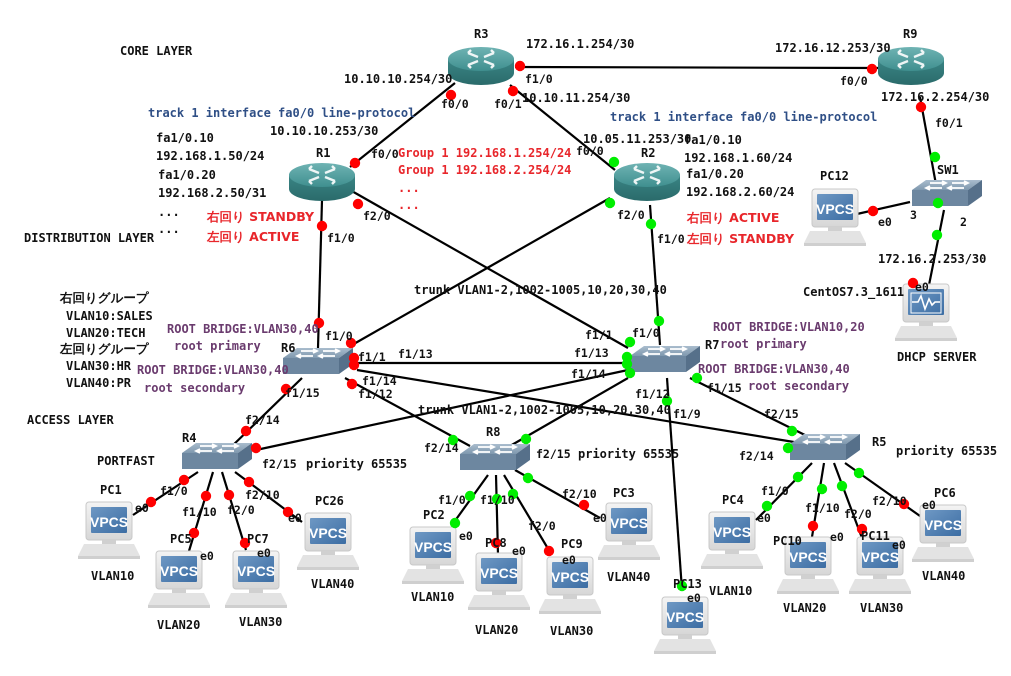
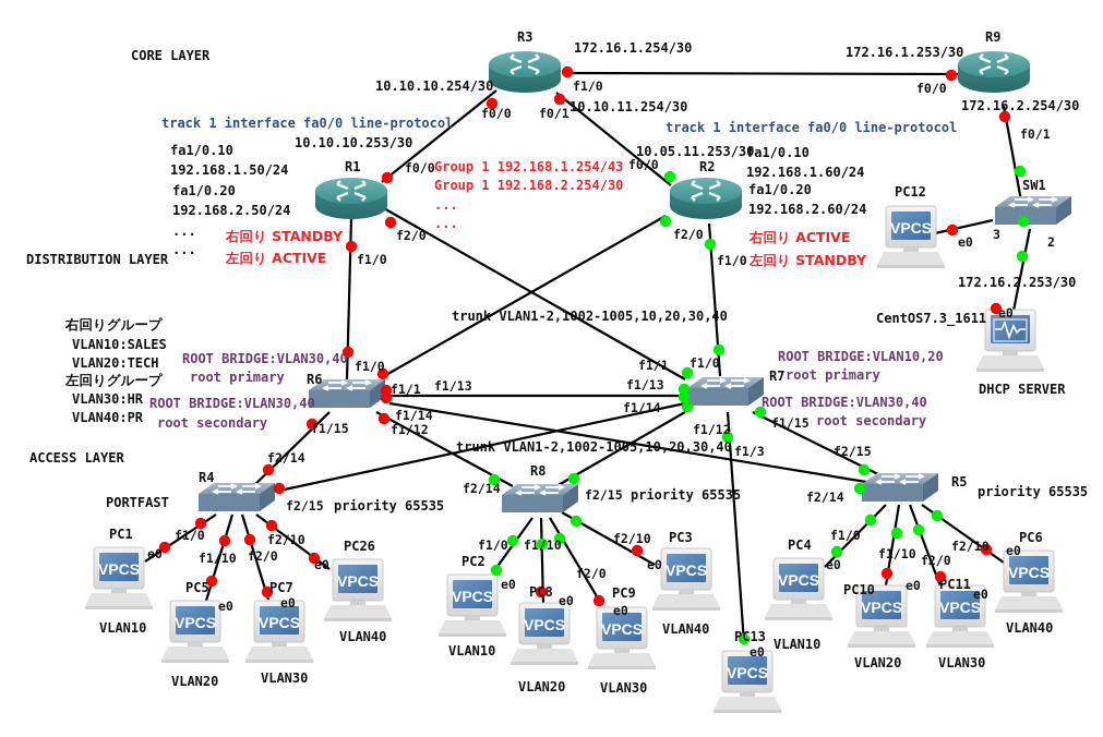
  VPCS
  VPCS
  VPCS
  VPCS
  VPCS
  VPCS
  VPCS
  VPCS
  VPCS
  VPCS
  VPCS
  VPCS
  VPCS
  VPCS
  CORE LAYER
  DISTRIBUTION LAYER
  ACCESS LAYER
  R3
  R9
  R1
  R2
  SW1
  R6
  R7
  R4
  R8
  R5
  PC1
  PC5
  PC7
  PC26
  PC2
  PC8
  PC9
  PC3
  PC13
  PC4
  PC10
  PC11
  PC6
  PC12
  CentOS7.3_1611
  DHCP SERVER
  VLAN10
  VLAN20
  VLAN30
  VLAN40
  VLAN10
  VLAN20
  VLAN30
  VLAN40
  VLAN10
  VLAN20
  VLAN30
  VLAN40
  10.10.10.254/30
  172.16.1.254/30
  10.10.11.254/30
- 172.16.12.253/30
+ 172.16.1.253/30
  172.16.2.254/30
  10.10.10.253/30
  10.05.11.253/30
  track 1 interface fa0/0 line-protocol
  track 1 interface fa0/0 line-protocol
  fa1/0.10
  192.168.1.50/24
  fa1/0.20
- 192.168.2.50/31
+ 192.168.2.50/24
  ...
  ...
  fa1/0.10
  192.168.1.60/24
  fa1/0.20
  192.168.2.60/24
- Group 1 192.168.1.254/24
+ Group 1 192.168.1.254/43
- Group 1 192.168.2.254/24
+ Group 1 192.168.2.254/30
  ...
  ...
  右回り STANDBY
  左回り ACTIVE
  右回り ACTIVE
  左回り STANDBY
  右回りグループ
  VLAN10:SALES
  VLAN20:TECH
  左回りグループ
  VLAN30:HR
  VLAN40:PR
  ROOT BRIDGE:VLAN30,40
  root primary
  ROOT BRIDGE:VLAN30,40
  root secondary
  ROOT BRIDGE:VLAN10,20
  root primary
  ROOT BRIDGE:VLAN30,40
  root secondary
  trunk VLAN1-2,1002-1005,10,20,30,40
  trunk VLAN1-2,1002-1005,10,20,30,40
  PORTFAST
  priority 65535
  priority 65535
  priority 65535
  172.16.2.253/30
  f0/0
  f0/1
  f1/0
  f0/0
  f0/1
  f0/0
  f2/0
  f1/0
  f0/0
  f2/0
  f1/0
  3
  2
  e0
  e0
  f1/0
  f1/1
  f1/13
  f1/14
  f1/12
  f1/15
  f1/1
  f1/0
  f1/13
  f1/14
  f1/12
- f1/9
+ f1/3
  f1/15
  f2/14
  f2/15
  f1/0
  f1/10
  f2/0
  f2/10
  f2/14
  f2/15
  f1/0
  f1/10
  f2/0
  f2/10
  f2/15
  f2/14
  f1/0
  f1/10
  f2/0
  f2/10
  e0
  e0
  e0
  e0
  e0
  e0
  e0
  e0
  e0
  e0
  e0
  e0
  e0
